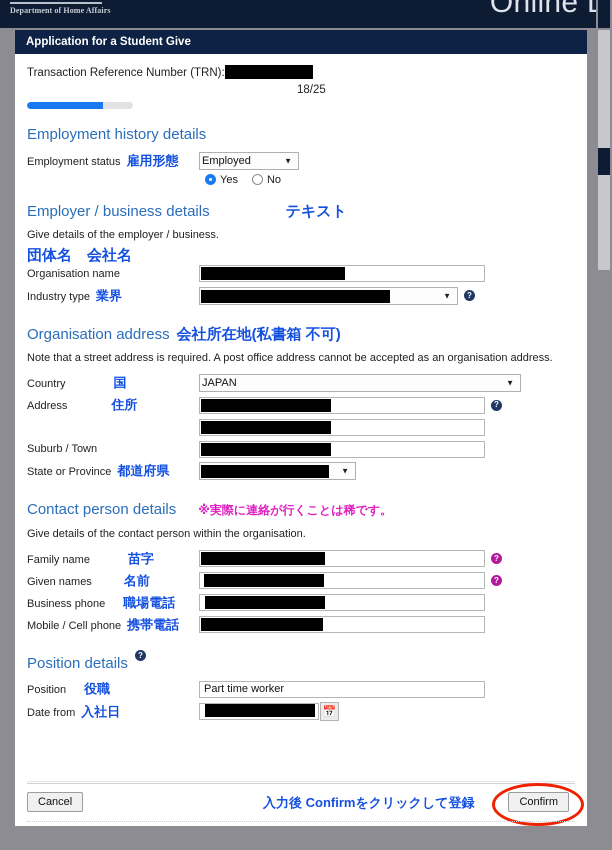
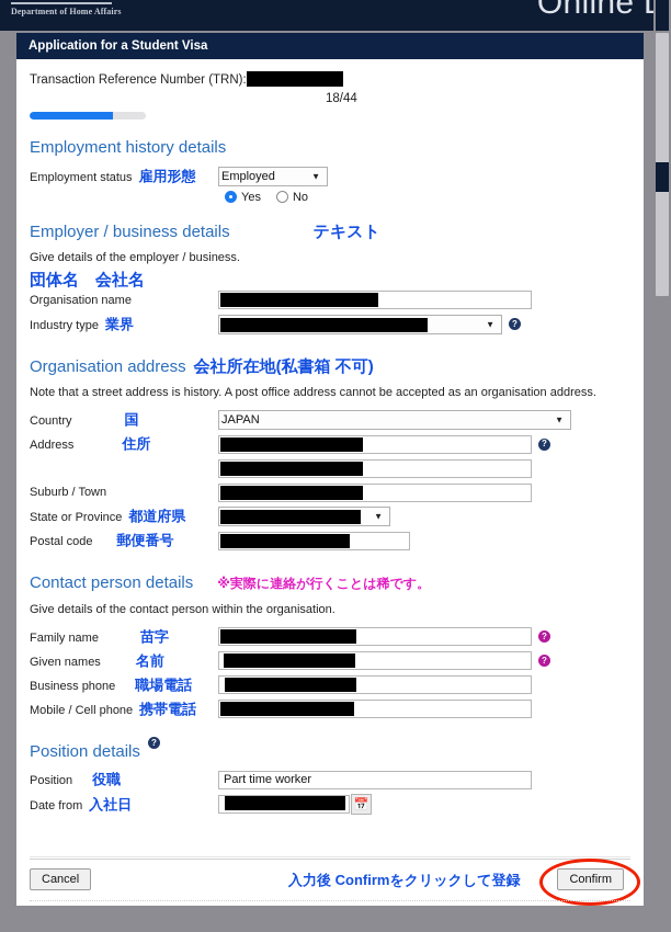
  Department of Home Affairs
  Online
- Application for a Student Give
+ Application for a Student Visa
  Transaction Reference Number (TRN):
- 18/25
+ 18/44
  Employment history details
  Employment status
  雇用形態
  Employed
  ▼
  Yes
  No
  Employer / business details
  テキスト
  Give details of the employer / business.
  団体名 会社名
  Organisation name
  Industry type
  業界
  ▼
  ?
  Organisation address
  会社所在地(私書箱 不可)
- Note that a street address is required. A post office address cannot be accepted as an organisation address.
+ Note that a street address is history. A post office address cannot be accepted as an organisation address.
  Country
  国
  JAPAN
  ▼
  Address
  住所
  ?
  Suburb / Town
  State or Province
  都道府県
  ▼
+ Postal code
+ 郵便番号
  Contact person details
  ※実際に連絡が行くことは稀です。
  Give details of the contact person within the organisation.
  Family name
  苗字
  ?
  Given names
  名前
  ?
  Business phone
  職場電話
  Mobile / Cell phone
  携帯電話
  Position details
  ?
  Position
  役職
  Part time worker
  Date from
  入社日
  📅
  Cancel
  入力後 Confirmをクリックして登録
  Confirm
